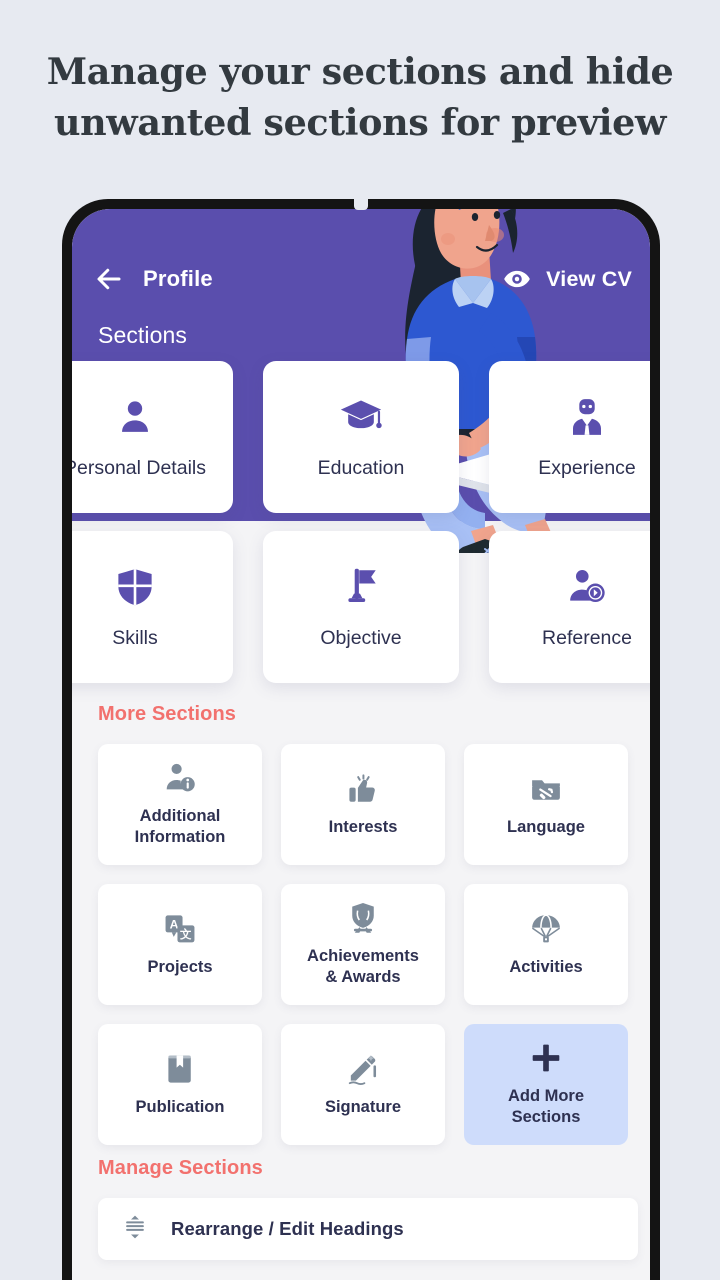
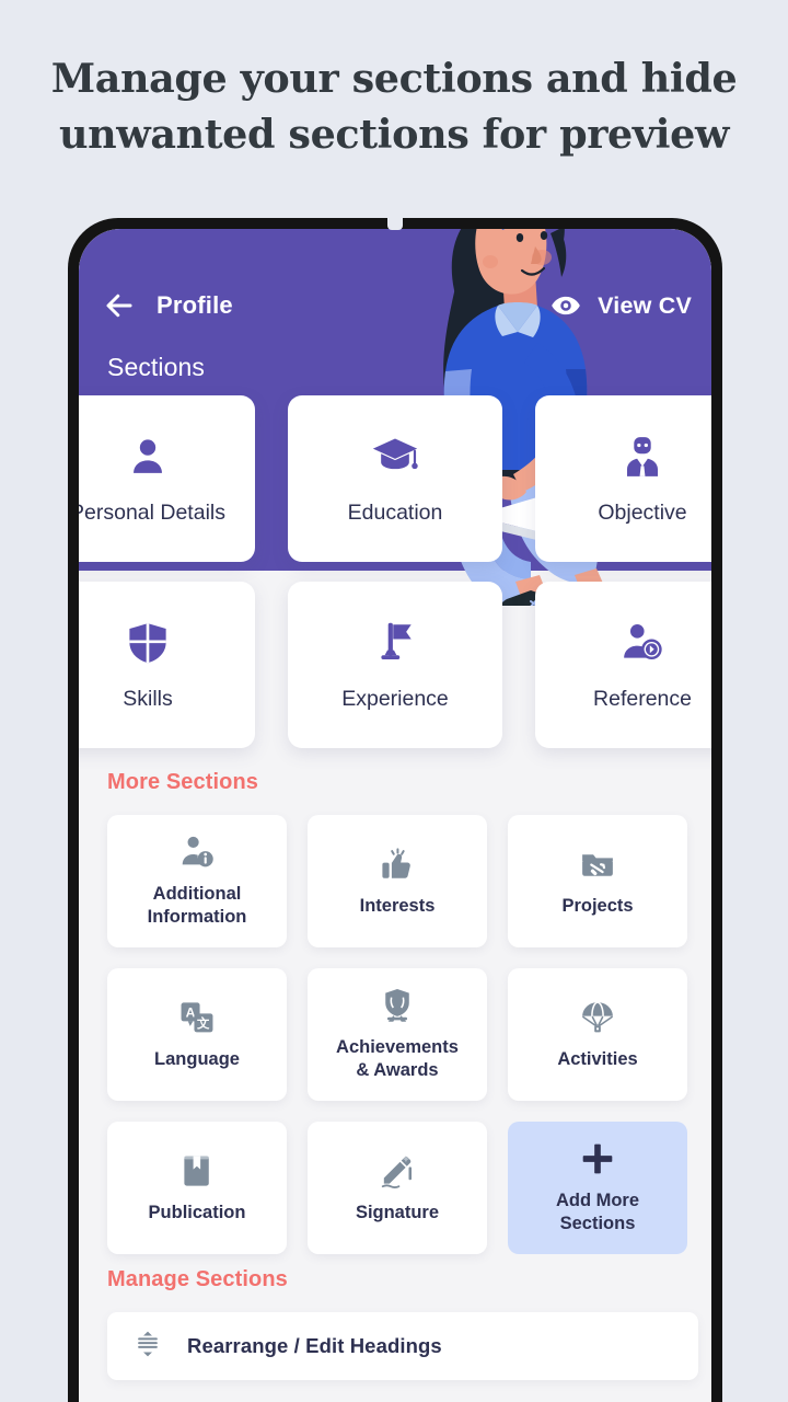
  Manage your sections and hide
  unwanted sections for preview
  Profile
  View CV
  Sections
  ersonal Details
  Education
- Experience
+ Objective
  Skills
- Objective
+ Experience
  Reference
  More Sections
  Additional
  Information
  Interests
- Language
+ Projects
  A
  文
- Projects
+ Language
  Achievements
  & Awards
  Activities
  Publication
  Signature
  Add More
  Sections
  Manage Sections
  Rearrange / Edit Headings
